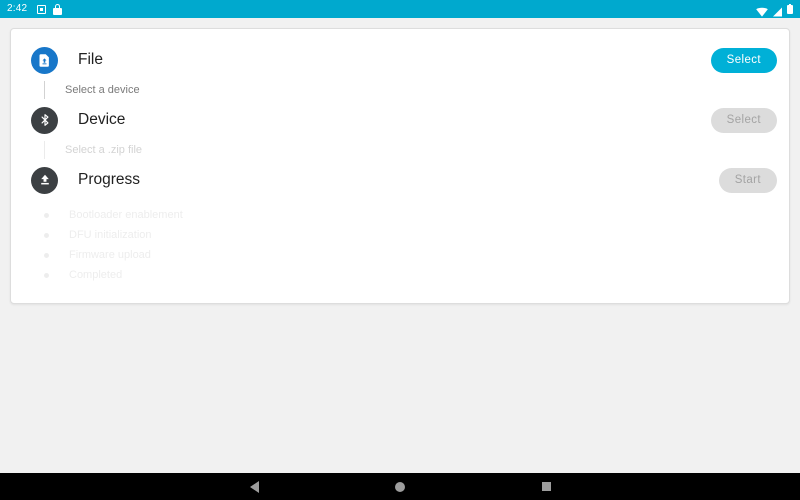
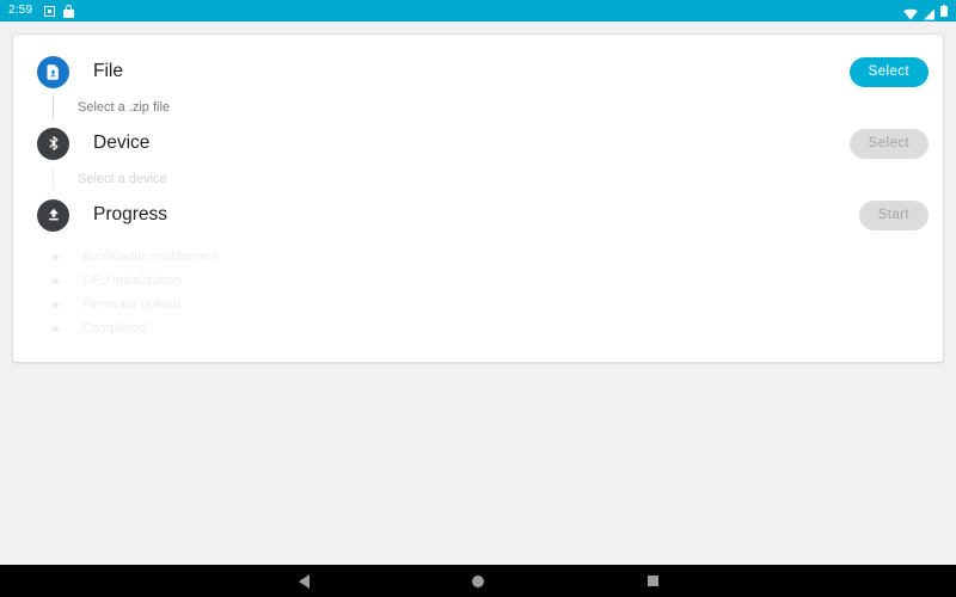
- 2:42
+ 2:59
  File
  Select
- Select a device
+ Select a .zip file
  Device
  Select
- Select a .zip file
+ Select a device
  Progress
  Start
